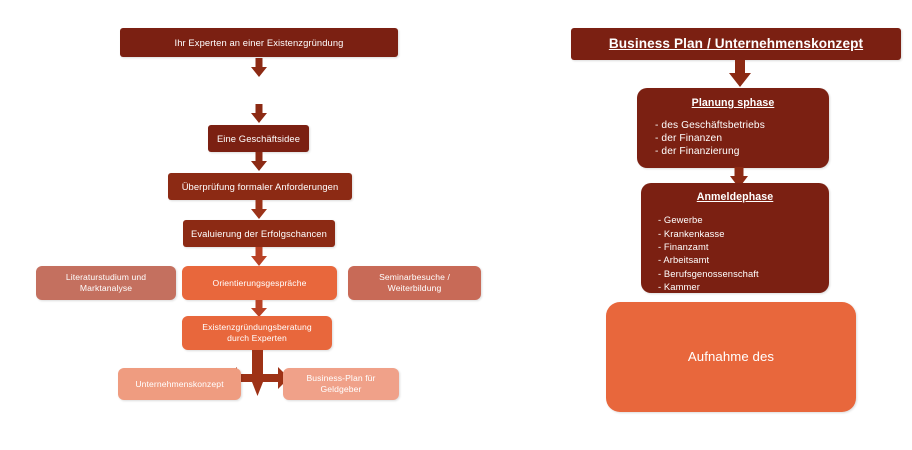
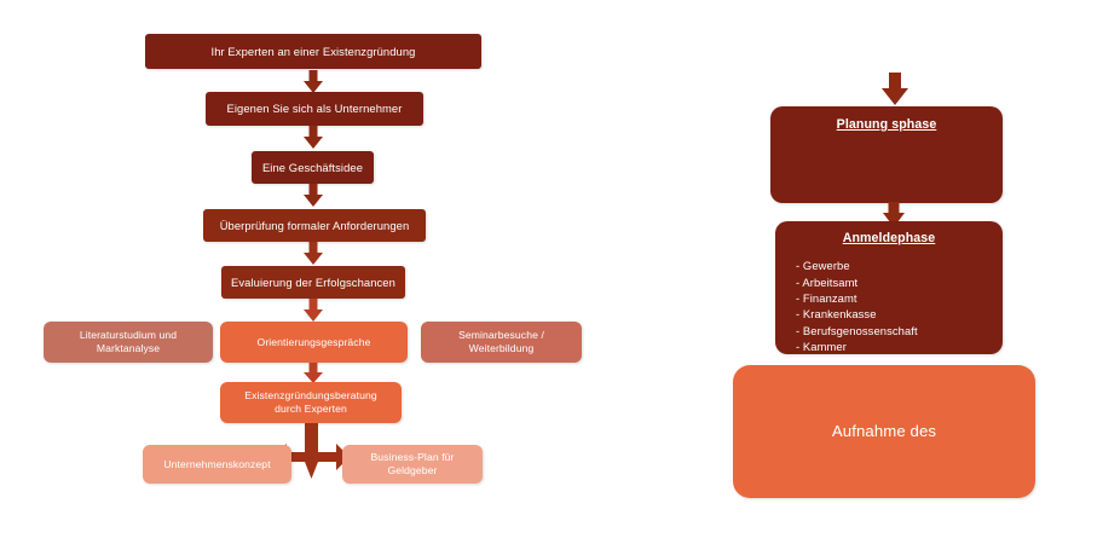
  Ihr Experten an einer Existenzgründung
+ Eigenen Sie sich als Unternehmer
  Eine Geschäftsidee
  Überprüfung formaler Anforderungen
  Evaluierung der Erfolgschancen
  Literaturstudium und
  Marktanalyse
  Orientierungsgespräche
  Seminarbesuche /
  Weiterbildung
  Existenzgründungsberatung
  durch Experten
  Unternehmenskonzept
  Business-Plan für
  Geldgeber
- Business Plan / Unternehmenskonzept
  Planung sphase
- - des Geschäftsbetriebs
- - der Finanzen
- - der Finanzierung
  Anmeldephase
  - Gewerbe
- - Krankenkasse
+ - Arbeitsamt
  - Finanzamt
- - Arbeitsamt
+ - Krankenkasse
  - Berufsgenossenschaft
  - Kammer
  Aufnahme des
